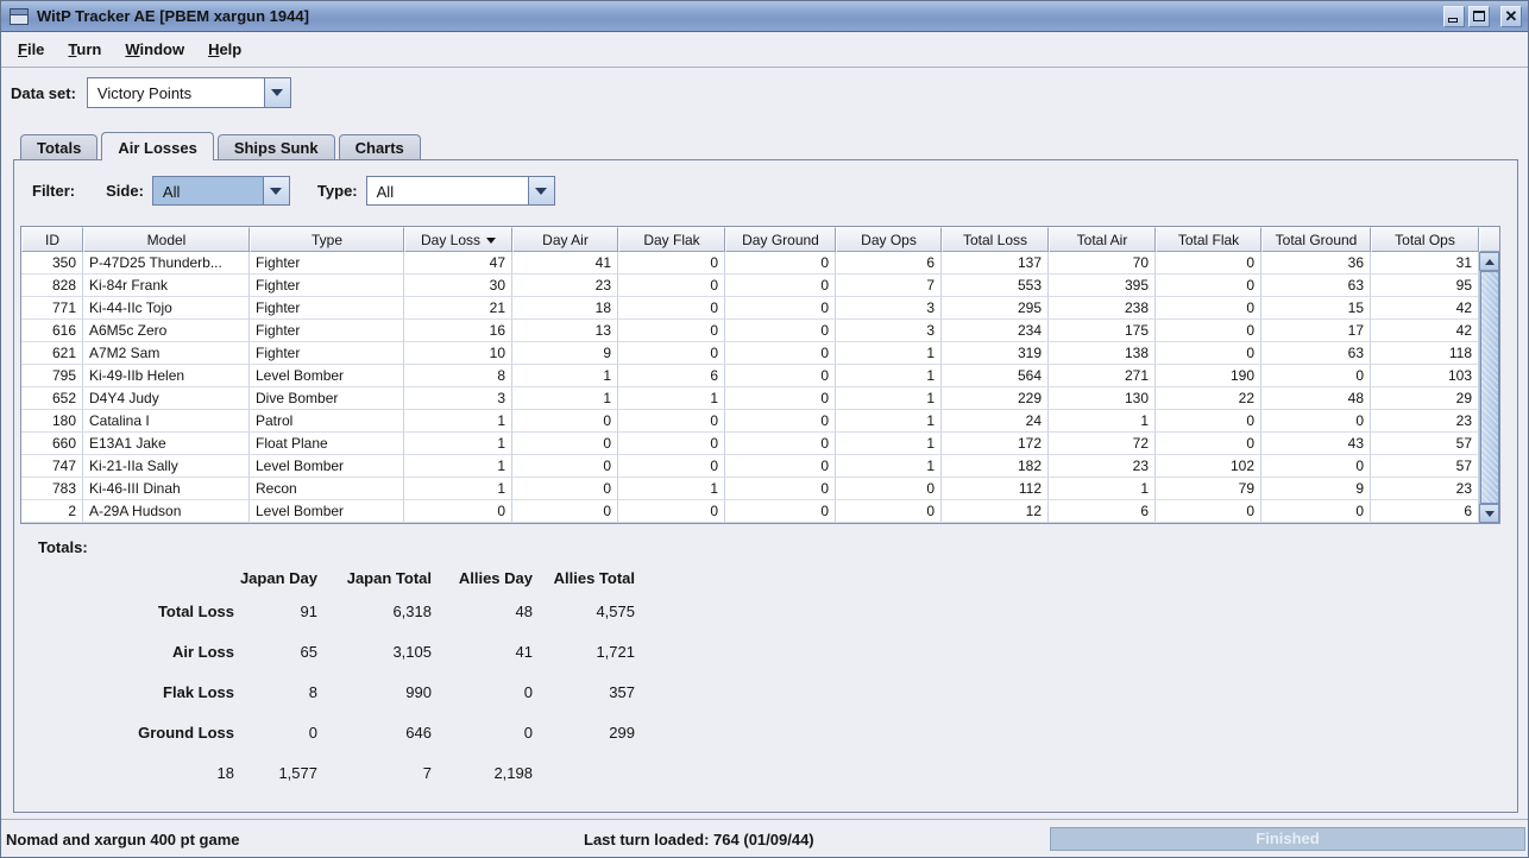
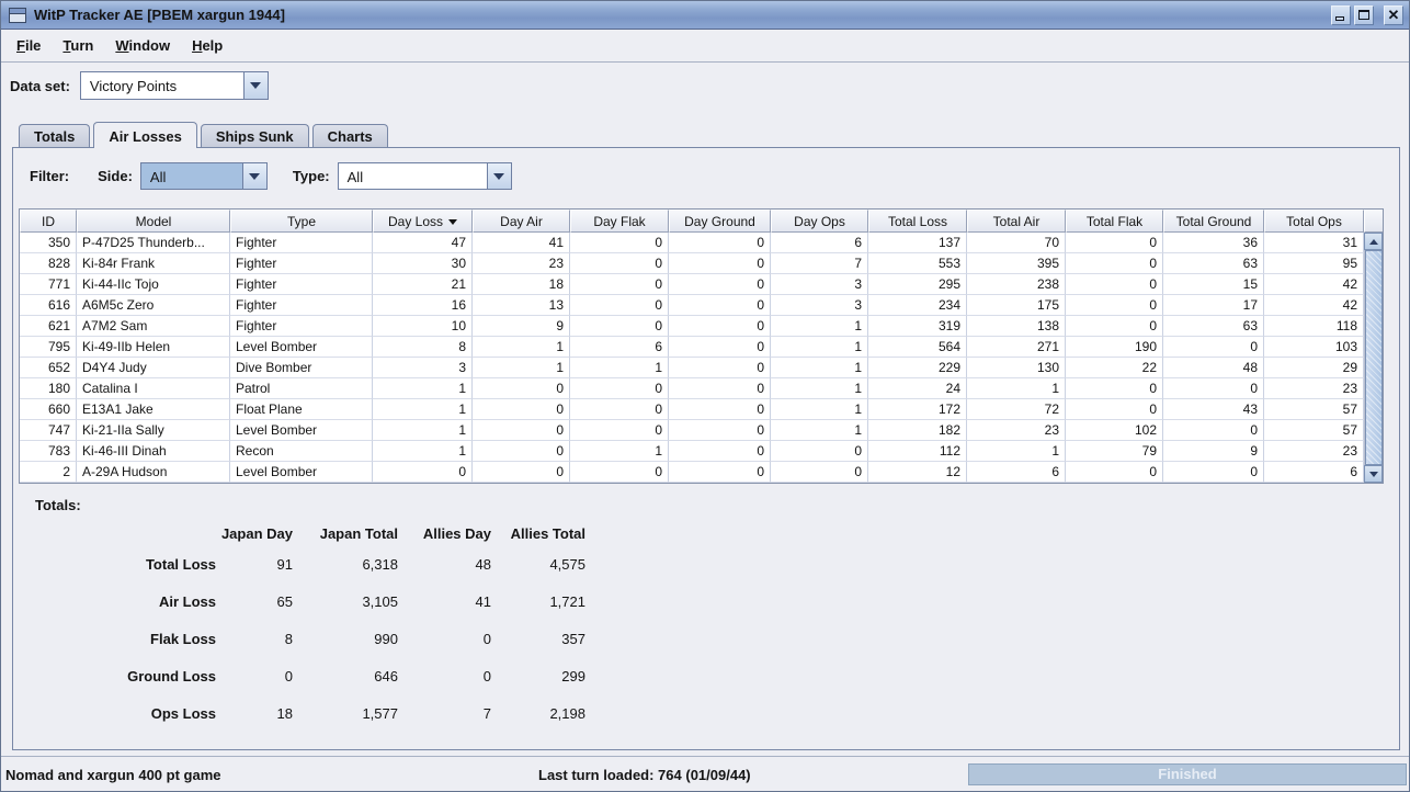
  WitP Tracker AE [PBEM xargun 1944]
  ✕
  File
  Turn
  Window
  Help
  Data set:
  Victory Points
  Totals
  Air Losses
  Ships Sunk
  Charts
  Filter:
  Side:
  All
  Type:
  All
  ID	Model	Type	Day Loss	Day Air	Day Flak	Day Ground	Day Ops	Total Loss	Total Air	Total Flak	Total Ground	Total Ops
  350	P-47D25 Thunderb...	Fighter	47	41	0	0	6	137	70	0	36	31
  828	Ki-84r Frank	Fighter	30	23	0	0	7	553	395	0	63	95
  771	Ki-44-IIc Tojo	Fighter	21	18	0	0	3	295	238	0	15	42
  616	A6M5c Zero	Fighter	16	13	0	0	3	234	175	0	17	42
  621	A7M2 Sam	Fighter	10	9	0	0	1	319	138	0	63	118
  795	Ki-49-IIb Helen	Level Bomber	8	1	6	0	1	564	271	190	0	103
  652	D4Y4 Judy	Dive Bomber	3	1	1	0	1	229	130	22	48	29
  180	Catalina I	Patrol	1	0	0	0	1	24	1	0	0	23
  660	E13A1 Jake	Float Plane	1	0	0	0	1	172	72	0	43	57
  747	Ki-21-IIa Sally	Level Bomber	1	0	0	0	1	182	23	102	0	57
  783	Ki-46-III Dinah	Recon	1	0	1	0	0	112	1	79	9	23
  2	A-29A Hudson	Level Bomber	0	0	0	0	0	12	6	0	0	6
  Totals:
  Japan Day
  Japan Total
  Allies Day
  Allies Total
  Total Loss
  91
  6,318
  48
  4,575
  Air Loss
  65
  3,105
  41
  1,721
  Flak Loss
  8
  990
  0
  357
  Ground Loss
  0
  646
  0
  299
+ Ops Loss
  18
  1,577
  7
  2,198
  Nomad and xargun 400 pt game
  Last turn loaded: 764 (01/09/44)
  Finished
